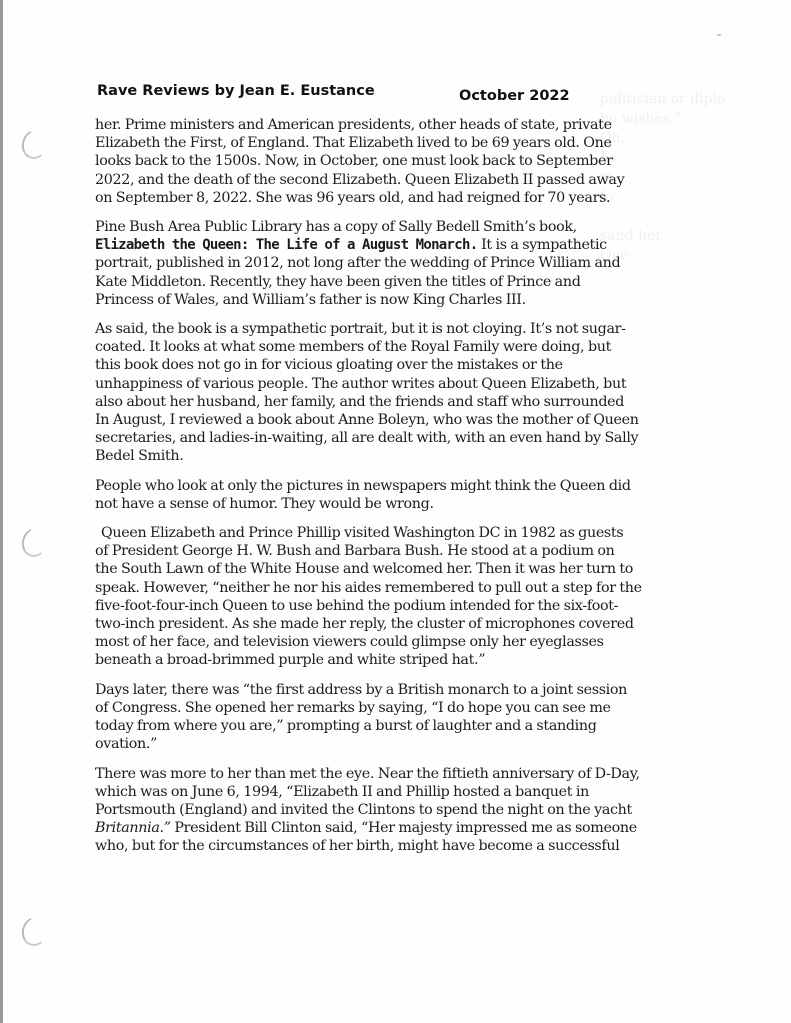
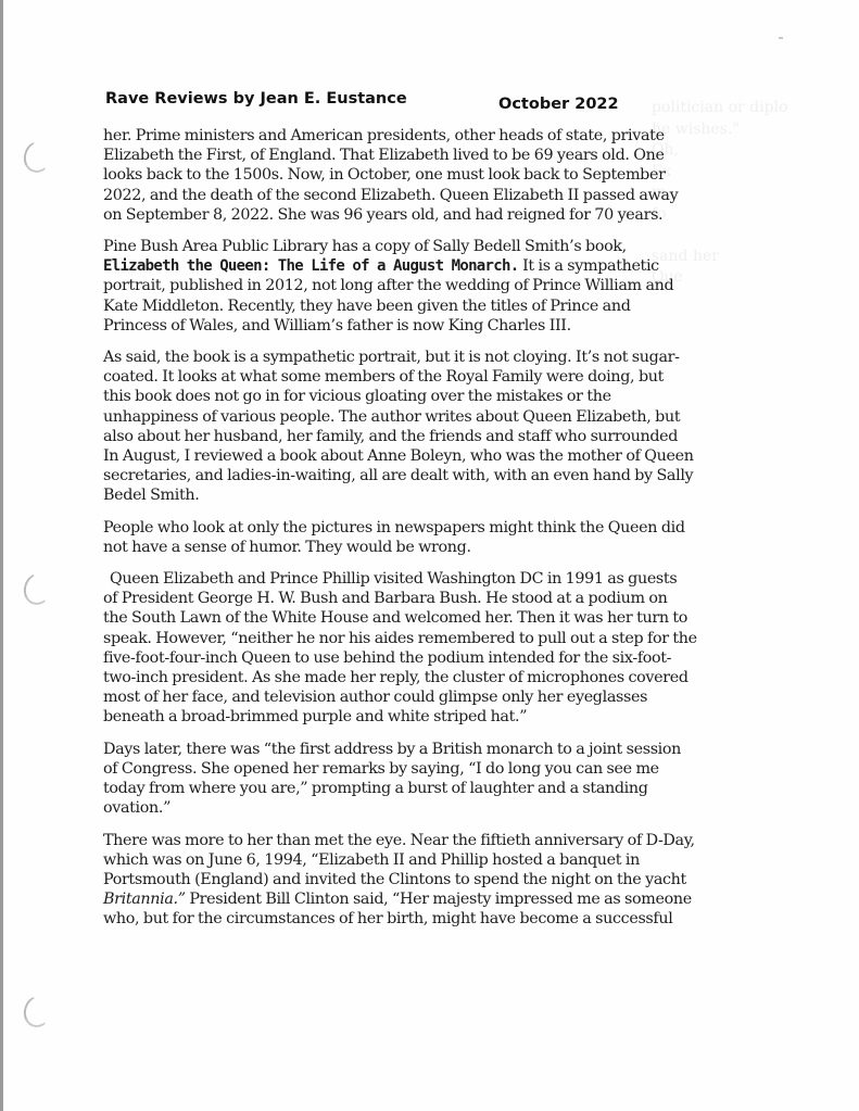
  Rave Reviews by Jean E. Eustance
  October 2022
  her. Prime ministers and American presidents, other heads of state, private
  Elizabeth the First, of England. That Elizabeth lived to be 69 years old. One
  looks back to the 1500s. Now, in October, one must look back to September
  2022, and the death of the second Elizabeth. Queen Elizabeth II passed away
  on September 8, 2022. She was 96 years old, and had reigned for 70 years.
  Pine Bush Area Public Library has a copy of Sally Bedell Smith’s book,
  Elizabeth the Queen: The Life of a August Monarch. It is a sympathetic
  portrait, published in 2012, not long after the wedding of Prince William and
  Kate Middleton. Recently, they have been given the titles of Prince and
  Princess of Wales, and William’s father is now King Charles III.
  As said, the book is a sympathetic portrait, but it is not cloying. It’s not sugar-
  coated. It looks at what some members of the Royal Family were doing, but
  this book does not go in for vicious gloating over the mistakes or the
  unhappiness of various people. The author writes about Queen Elizabeth, but
  also about her husband, her family, and the friends and staff who surrounded
  In August, I reviewed a book about Anne Boleyn, who was the mother of Queen
  secretaries, and ladies-in-waiting, all are dealt with, with an even hand by Sally
  Bedel Smith.
  People who look at only the pictures in newspapers might think the Queen did
  not have a sense of humor. They would be wrong.
- Queen Elizabeth and Prince Phillip visited Washington DC in 1982 as guests
+ Queen Elizabeth and Prince Phillip visited Washington DC in 1991 as guests
  of President George H. W. Bush and Barbara Bush. He stood at a podium on
  the South Lawn of the White House and welcomed her. Then it was her turn to
  speak. However, “neither he nor his aides remembered to pull out a step for the
  five-foot-four-inch Queen to use behind the podium intended for the six-foot-
  two-inch president. As she made her reply, the cluster of microphones covered
- most of her face, and television viewers could glimpse only her eyeglasses
+ most of her face, and television author could glimpse only her eyeglasses
  beneath a broad-brimmed purple and white striped hat.”
  Days later, there was “the first address by a British monarch to a joint session
- of Congress. She opened her remarks by saying, “I do hope you can see me
+ of Congress. She opened her remarks by saying, “I do long you can see me
  today from where you are,” prompting a burst of laughter and a standing
  ovation.”
  There was more to her than met the eye. Near the fiftieth anniversary of D-Day,
  which was on June 6, 1994, “Elizabeth II and Phillip hosted a banquet in
  Portsmouth (England) and invited the Clintons to spend the night on the yacht
  Britannia.” President Bill Clinton said, “Her majesty impressed me as someone
  who, but for the circumstances of her birth, might have become a successful
